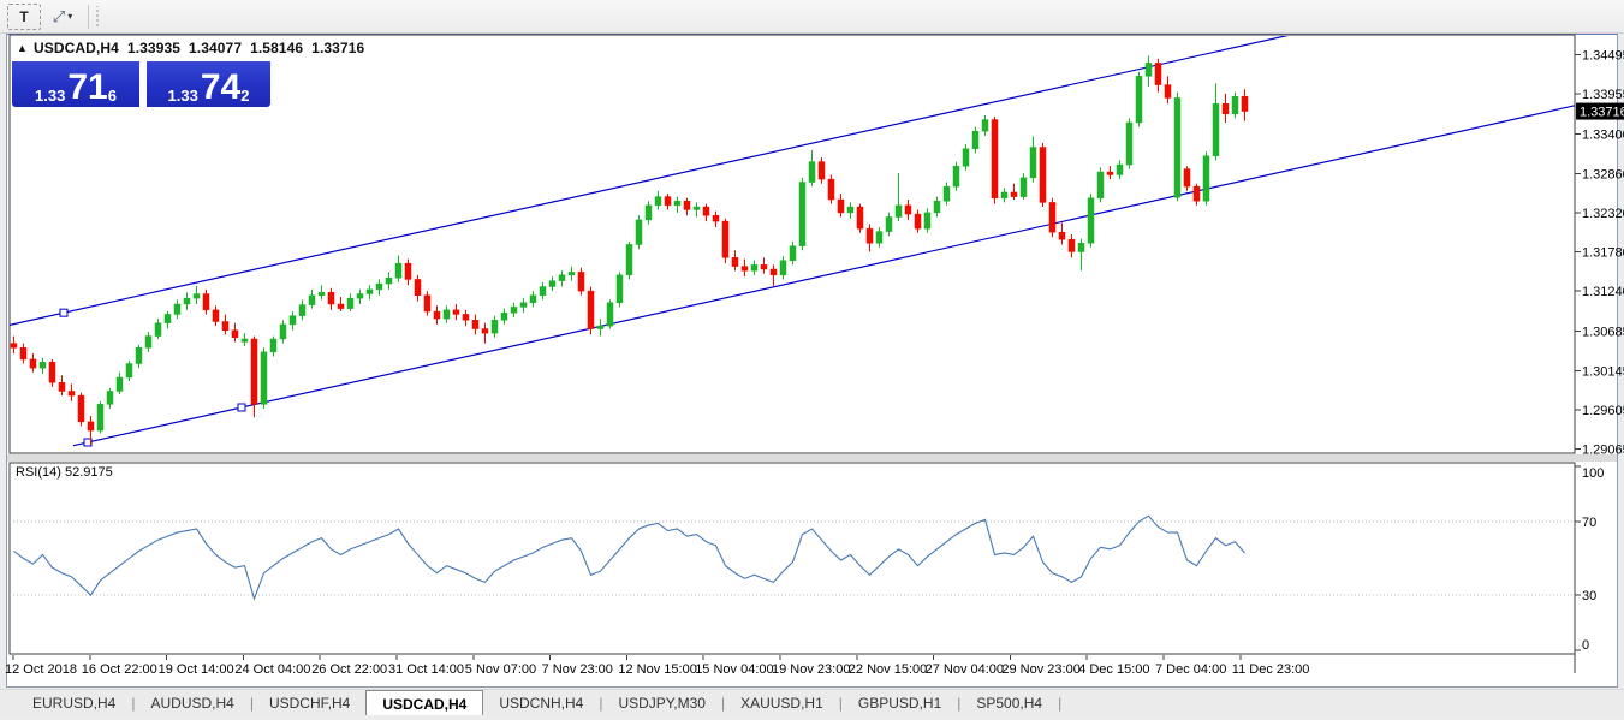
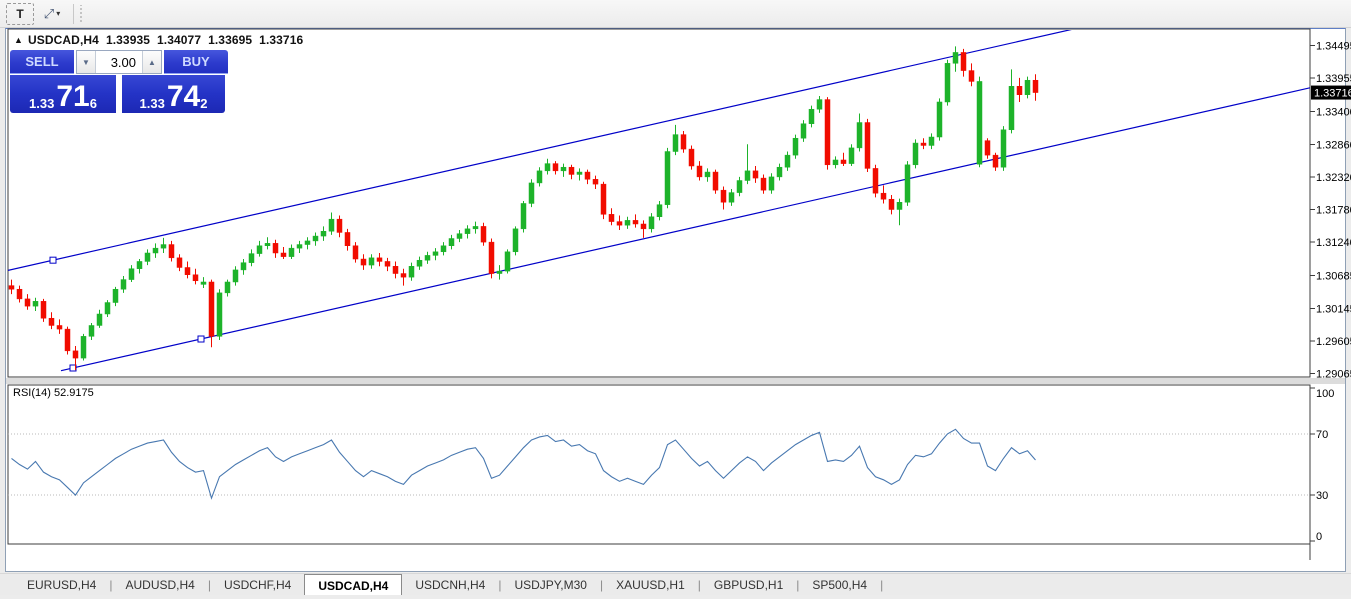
  T
  ⤢
  ▾
  1.3449
  1.3395
  1.3340
  1.3286
  1.3232
  1.3178
  1.3124
  1.3068
  1.3014
  1.2960
  1.2906
  1.3371
  100
  70
  30
  0
- 12 Oct 2018
- 16 Oct 22:00
- 19 Oct 14:00
- 24 Oct 04:00
- 26 Oct 22:00
- 31 Oct 14:00
- 5 Nov 07:00
- 7 Nov 23:00
- 12 Nov 15:00
- 15 Nov 04:00
- 19 Nov 23:00
- 22 Nov 15:00
- 27 Nov 04:00
- 29 Nov 23:00
- 4 Dec 15:00
- 7 Dec 04:00
- 11 Dec 23:00
- ▲ USDCAD,H4 1.33935 1.34077 1.58146 1.33716
+ ▲ USDCAD,H4 1.33935 1.34077 1.33695 1.33716
+ SELL
+ ▼
+ 3.00
+ ▲
+ BUY
  1.33
  71
  6
  1.33
  74
  2
  RSI(14) 52.9175
  EURUSD,H4
  |
  AUDUSD,H4
  |
  USDCHF,H4
  USDCAD,H4
  USDCNH,H4
  |
  USDJPY,M30
  |
  XAUUSD,H1
  |
  GBPUSD,H1
  |
  SP500,H4
  |
